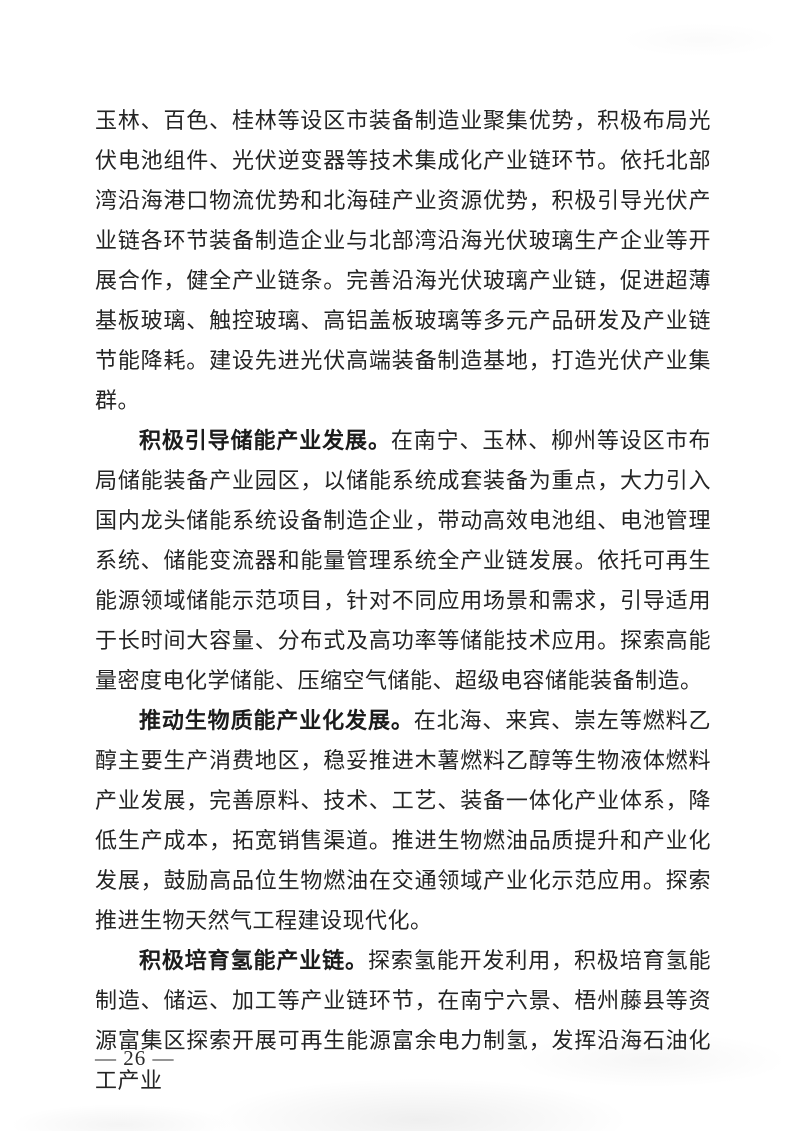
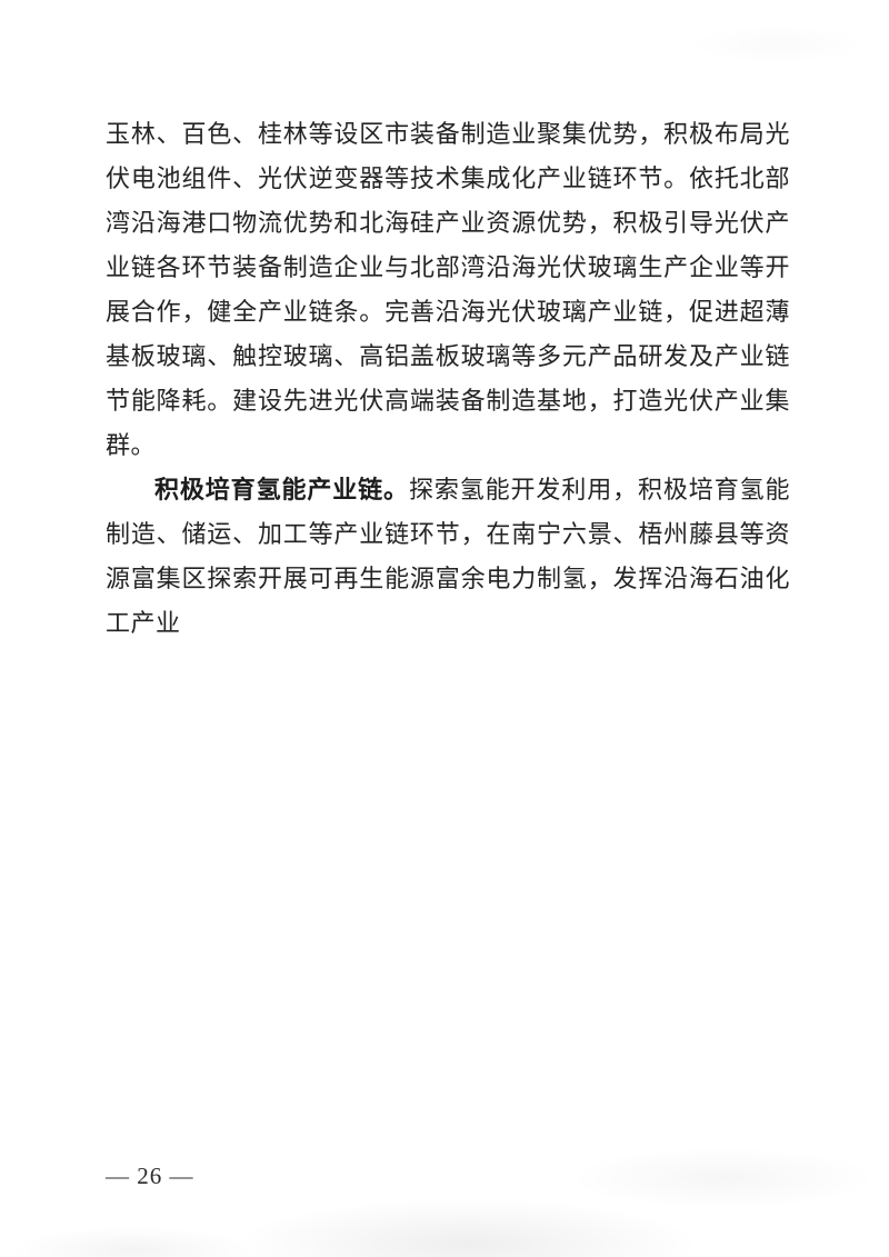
  玉林、百色、桂林等设区市装备制造业聚集优势，积极布局光伏电池组件、光伏逆变器等技术集成化产业链环节。依托北部湾沿海港口物流优势和北海硅产业资源优势，积极引导光伏产业链各环节装备制造企业与北部湾沿海光伏玻璃生产企业等开展合作，健全产业链条。完善沿海光伏玻璃产业链，促进超薄基板玻璃、触控玻璃、高铝盖板玻璃等多元产品研发及产业链节能降耗。建设先进光伏高端装备制造基地，打造光伏产业集群。
- 积极引导储能产业发展。在南宁、玉林、柳州等设区市布局储能装备产业园区，以储能系统成套装备为重点，大力引入国内龙头储能系统设备制造企业，带动高效电池组、电池管理系统、储能变流器和能量管理系统全产业链发展。依托可再生能源领域储能示范项目，针对不同应用场景和需求，引导适用于长时间大容量、分布式及高功率等储能技术应用。探索高能量密度电化学储能、压缩空气储能、超级电容储能装备制造。
- 推动生物质能产业化发展。在北海、来宾、崇左等燃料乙醇主要生产消费地区，稳妥推进木薯燃料乙醇等生物液体燃料产业发展，完善原料、技术、工艺、装备一体化产业体系，降低生产成本，拓宽销售渠道。推进生物燃油品质提升和产业化发展，鼓励高品位生物燃油在交通领域产业化示范应用。探索推进生物天然气工程建设现代化。
  积极培育氢能产业链。探索氢能开发利用，积极培育氢能制造、储运、加工等产业链环节，在南宁六景、梧州藤县等资源富集区探索开展可再生能源富余电力制氢，发挥沿海石油化工产业
  — 26 —
